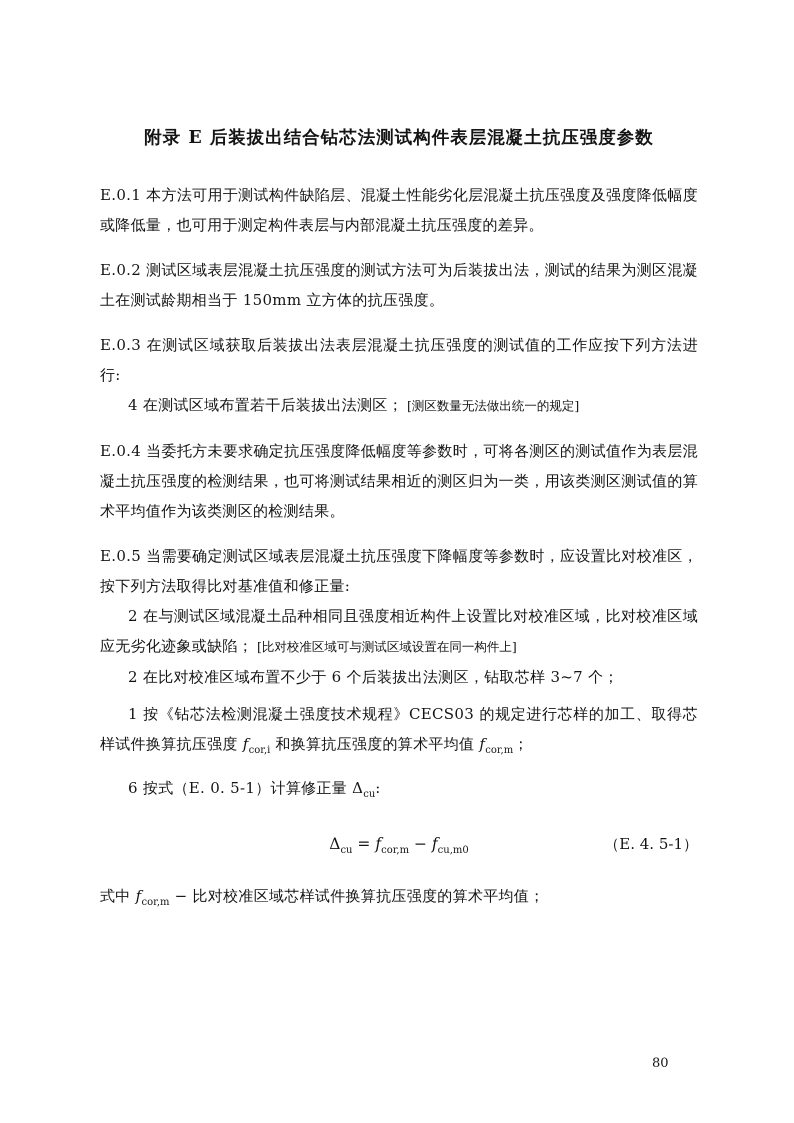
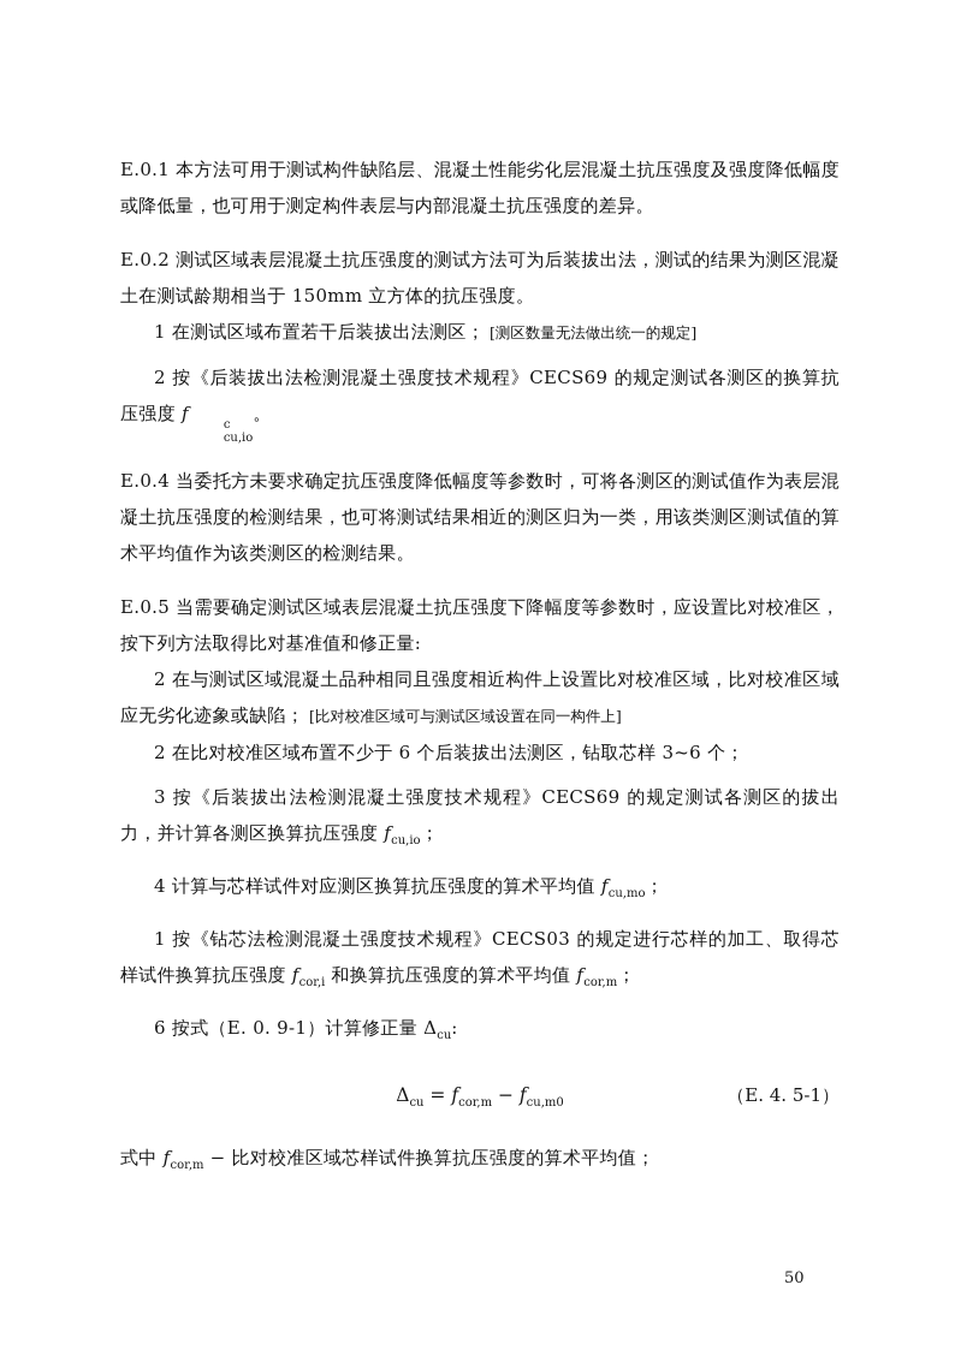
- 附录 E 后装拔出结合钻芯法测试构件表层混凝土抗压强度参数
  E.0.1 本方法可用于测试构件缺陷层、混凝土性能劣化层混凝土抗压强度及强度降低幅度或降低量，也可用于测定构件表层与内部混凝土抗压强度的差异。
  E.0.2 测试区域表层混凝土抗压强度的测试方法可为后装拔出法，测试的结果为测区混凝土在测试龄期相当于 150mm 立方体的抗压强度。
- E.0.3 在测试区域获取后装拔出法表层混凝土抗压强度的测试值的工作应按下列方法进行:
- 4 在测试区域布置若干后装拔出法测区； [测区数量无法做出统一的规定]
+ 1 在测试区域布置若干后装拔出法测区； [测区数量无法做出统一的规定]
+ 2 按《后装拔出法检测混凝土强度技术规程》CECS69 的规定测试各测区的换算抗压强度 f
+ c
+ cu,io
+ 。
  E.0.4 当委托方未要求确定抗压强度降低幅度等参数时，可将各测区的测试值作为表层混凝土抗压强度的检测结果，也可将测试结果相近的测区归为一类，用该类测区测试值的算术平均值作为该类测区的检测结果。
  E.0.5 当需要确定测试区域表层混凝土抗压强度下降幅度等参数时，应设置比对校准区，按下列方法取得比对基准值和修正量:
  2 在与测试区域混凝土品种相同且强度相近构件上设置比对校准区域，比对校准区域应无劣化迹象或缺陷； [比对校准区域可与测试区域设置在同一构件上]
- 2 在比对校准区域布置不少于 6 个后装拔出法测区，钻取芯样 3~7 个；
+ 2 在比对校准区域布置不少于 6 个后装拔出法测区，钻取芯样 3~6 个；
+ 3 按《后装拔出法检测混凝土强度技术规程》CECS69 的规定测试各测区的拔出力，并计算各测区换算抗压强度 fcu,io；
+ 4 计算与芯样试件对应测区换算抗压强度的算术平均值 fcu,mo；
  1 按《钻芯法检测混凝土强度技术规程》CECS03 的规定进行芯样的加工、取得芯样试件换算抗压强度 fcor,i 和换算抗压强度的算术平均值 fcor,m；
- 6 按式（E. 0. 5-1）计算修正量 Δcu:
+ 6 按式（E. 0. 9-1）计算修正量 Δcu:
  Δcu = fcor,m − fcu,m0
  （E. 4. 5-1）
  式中 fcor,m − 比对校准区域芯样试件换算抗压强度的算术平均值；
- 80
+ 50
